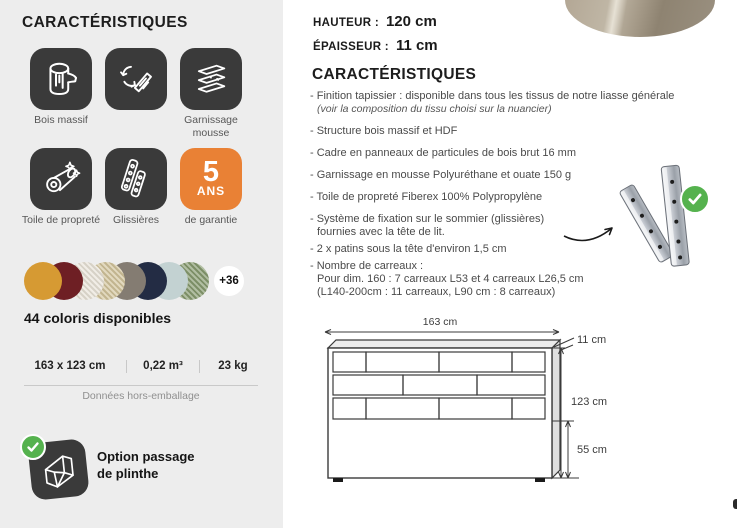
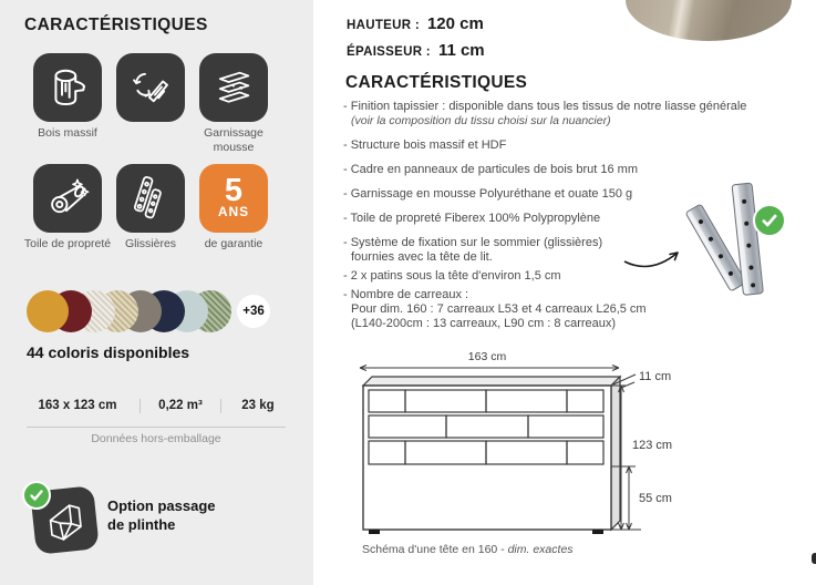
  CARACTÉRISTIQUES
  Bois massif
  Garnissage mousse
  5
  ANS
  Toile de propreté
  Glissières
  de garantie
  +36
  44 coloris disponibles
  163 x 123 cm
  0,22 m³
  23 kg
  Données hors-emballage
  Option passage
  de plinthe
  HAUTEUR :
  120 cm
  ÉPAISSEUR :
  11 cm
  CARACTÉRISTIQUES
  - Finition tapissier : disponible dans tous les tissus de notre liasse générale
  (voir la composition du tissu choisi sur la nuancier)
  - Structure bois massif et HDF
  - Cadre en panneaux de particules de bois brut 16 mm
  - Garnissage en mousse Polyuréthane et ouate 150 g
  - Toile de propreté Fiberex 100% Polypropylène
  - Système de fixation sur le sommier (glissières)
  fournies avec la tête de lit.
  - 2 x patins sous la tête d'environ 1,5 cm
  - Nombre de carreaux :
  Pour dim. 160 : 7 carreaux L53 et 4 carreaux L26,5 cm
- (L140-200cm : 11 carreaux, L90 cm : 8 carreaux)
+ (L140-200cm : 13 carreaux, L90 cm : 8 carreaux)
  163 cm
  11 cm
  123 cm
  55 cm
+ Schéma d'une tête en 160 - dim. exactes
